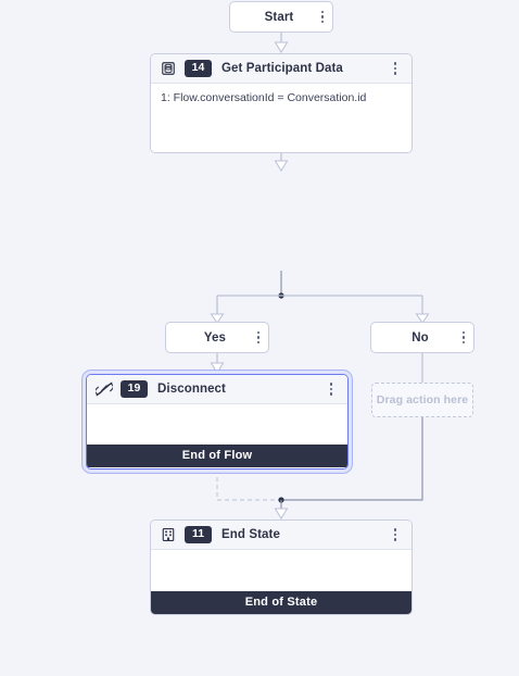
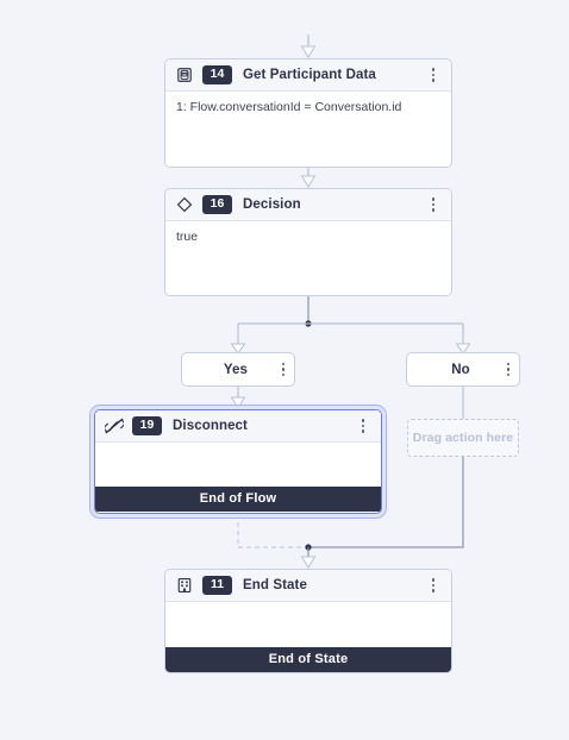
- Start
  14
  Get Participant Data
  1: Flow.conversationId = Conversation.id
+ 16
+ Decision
+ true
  Yes
  No
  19
  Disconnect
  End of Flow
  Drag action here
  11
  End State
  End of State
